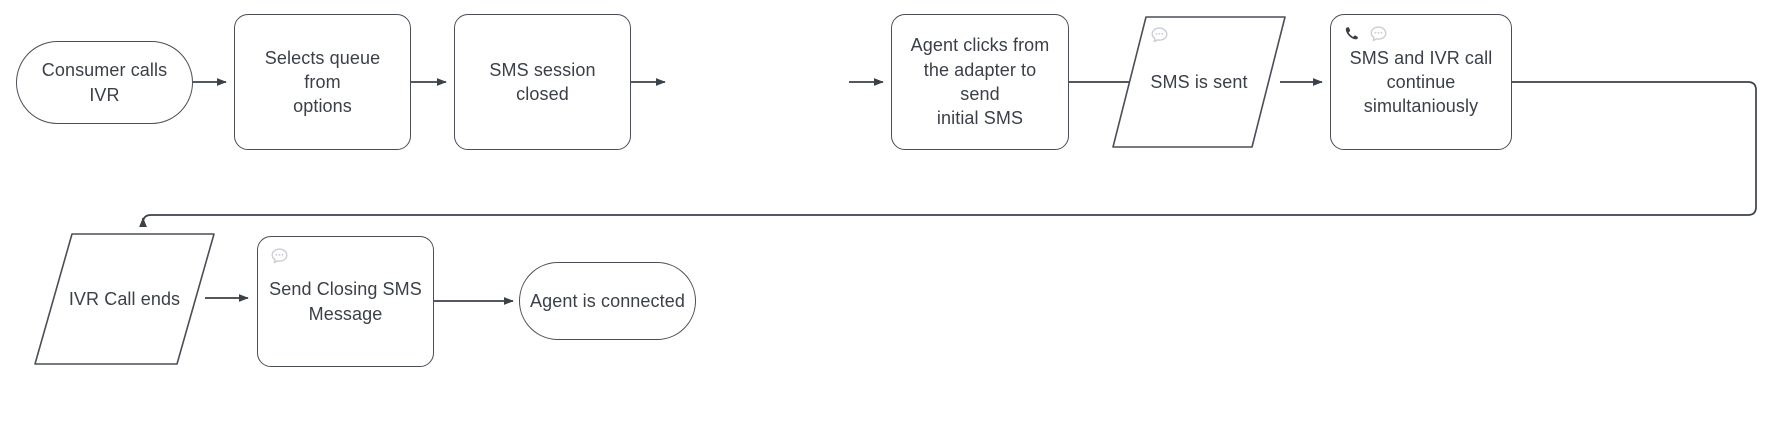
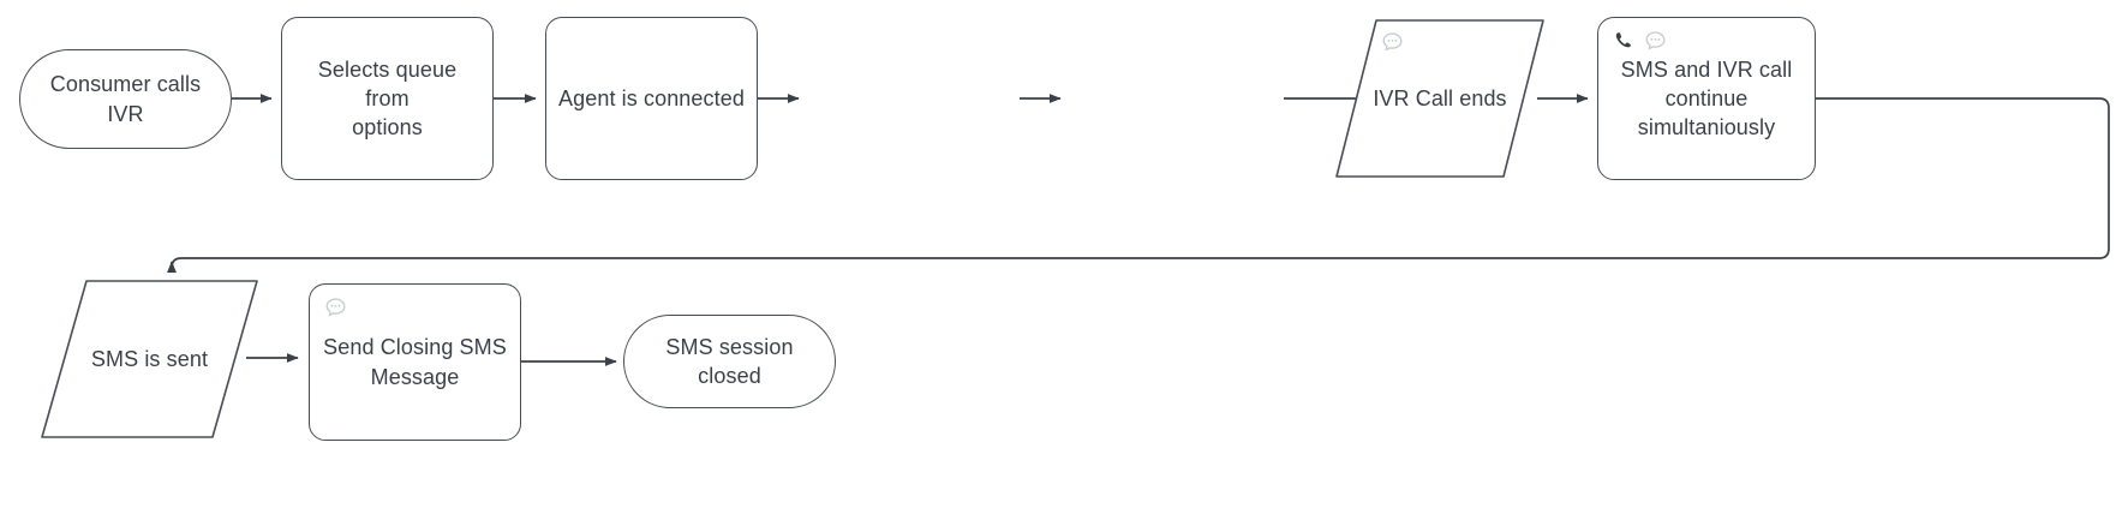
  Consumer calls
  IVR
  Selects queue from
  options
- SMS session closed
+ Agent is connected
- Agent clicks from
- the adapter to send
- initial SMS
- SMS is sent
+ IVR Call ends
  SMS and IVR call
  continue
  simultaniously
- IVR Call ends
+ SMS is sent
  Send Closing SMS
  Message
- Agent is connected
+ SMS session closed
